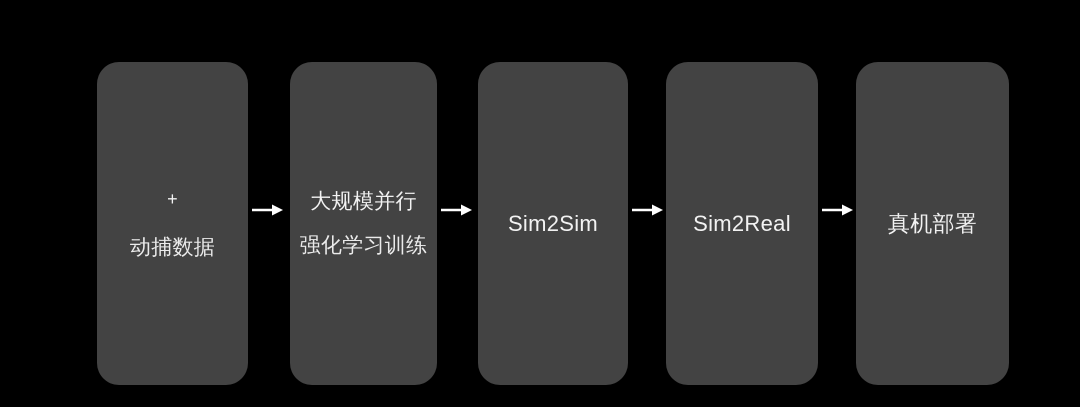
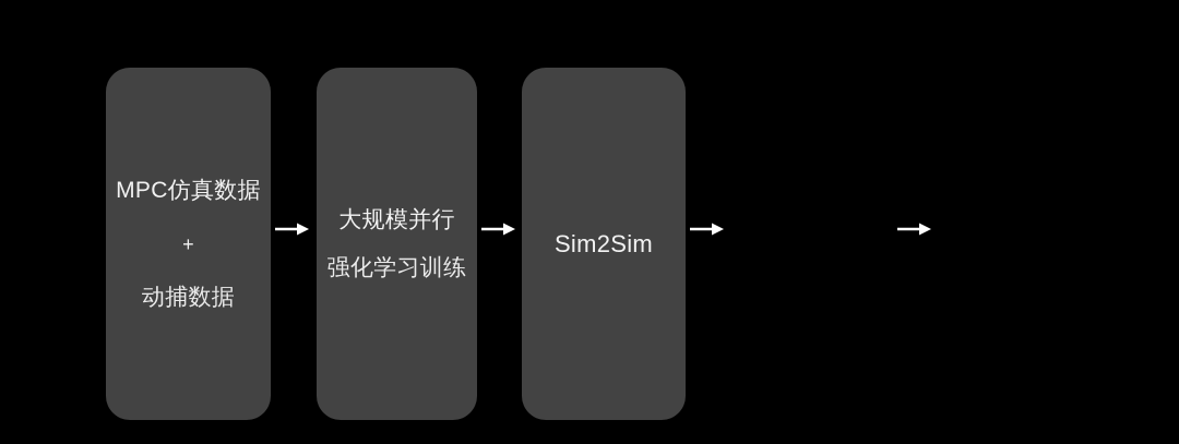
+ MPC仿真数据
  +
  动捕数据
  大规模并行
  强化学习训练
  Sim2Sim
- Sim2Real
- 真机部署
